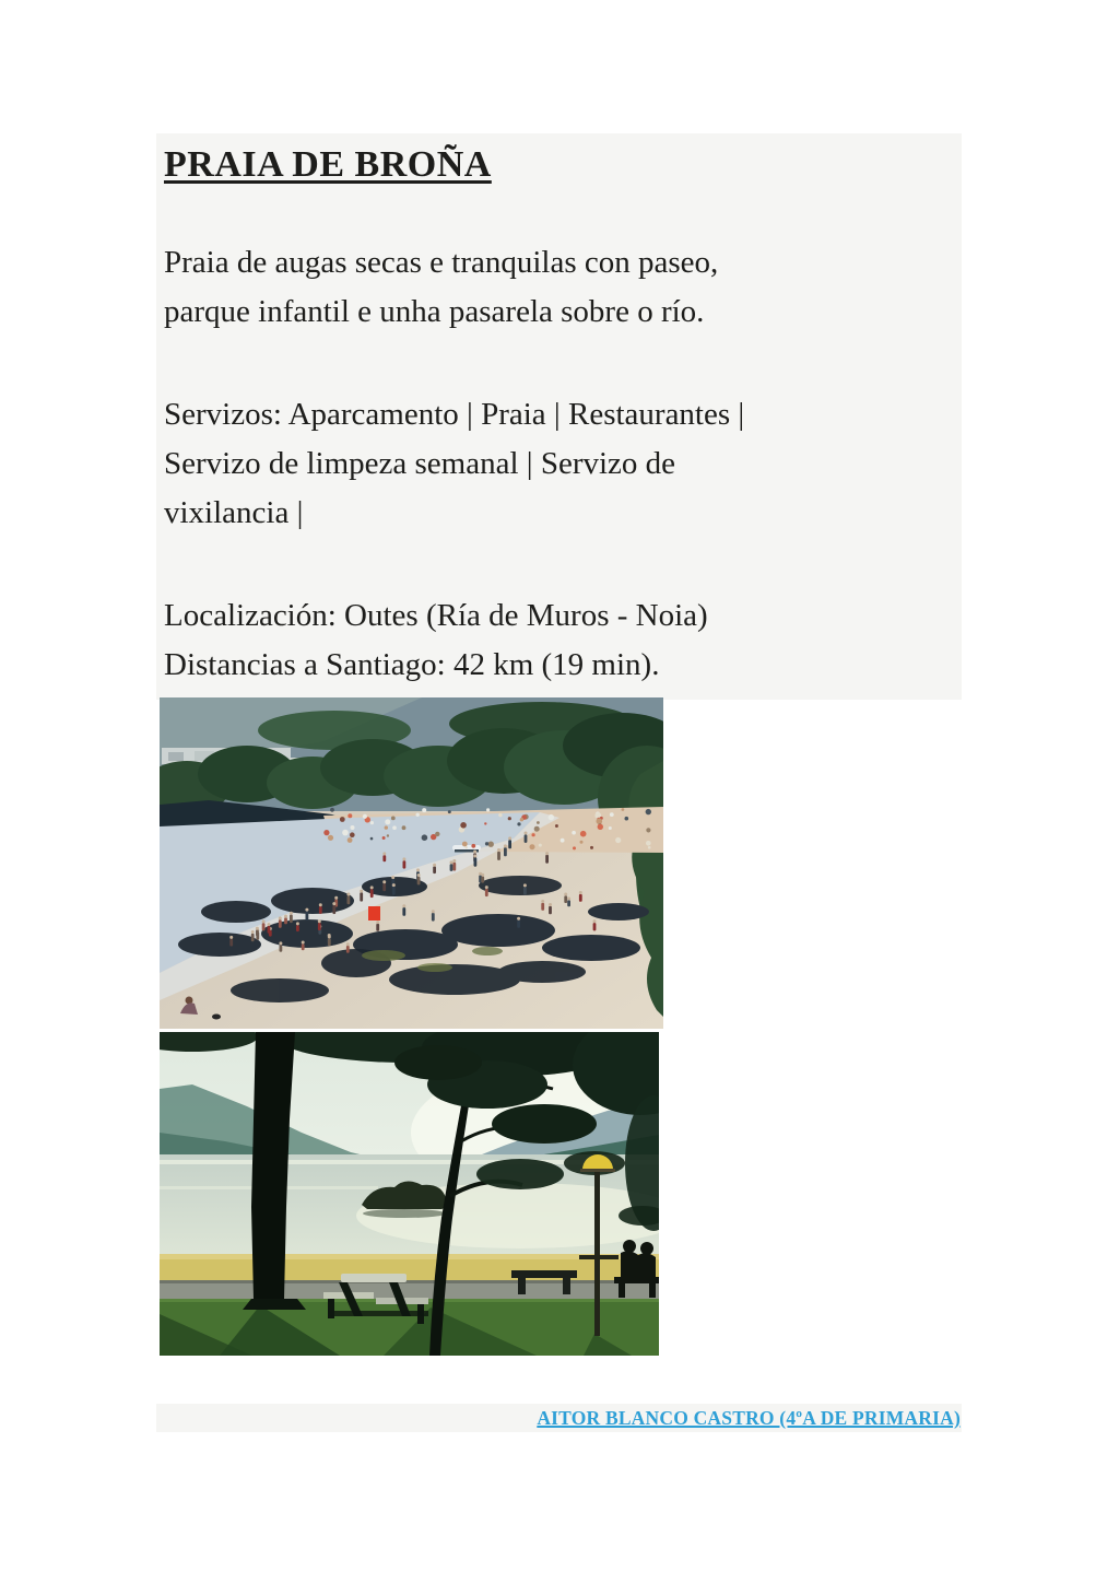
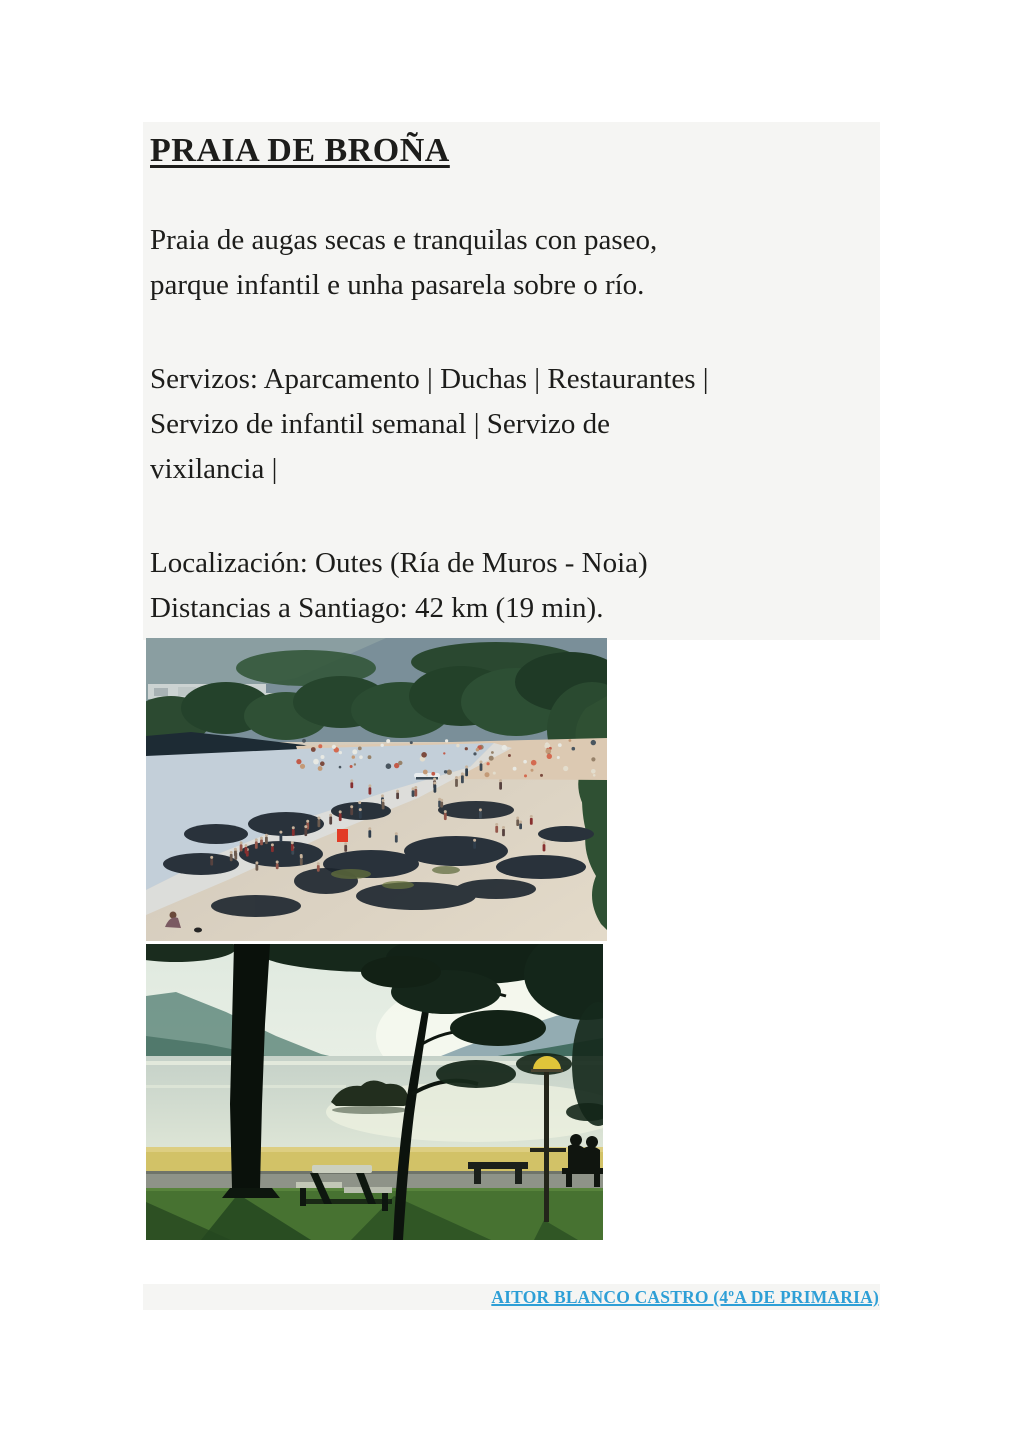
  PRAIA DE BROÑA
  Praia de augas secas e tranquilas con paseo,
  parque infantil e unha pasarela sobre o río.
- Servizos: Aparcamento | Praia | Restaurantes |
+ Servizos: Aparcamento | Duchas | Restaurantes |
- Servizo de limpeza semanal | Servizo de
+ Servizo de infantil semanal | Servizo de
  vixilancia |
  Localización: Outes (Ría de Muros - Noia)
  Distancias a Santiago: 42 km (19 min).
  AITOR BLANCO CASTRO (4ºA DE PRIMARIA)
